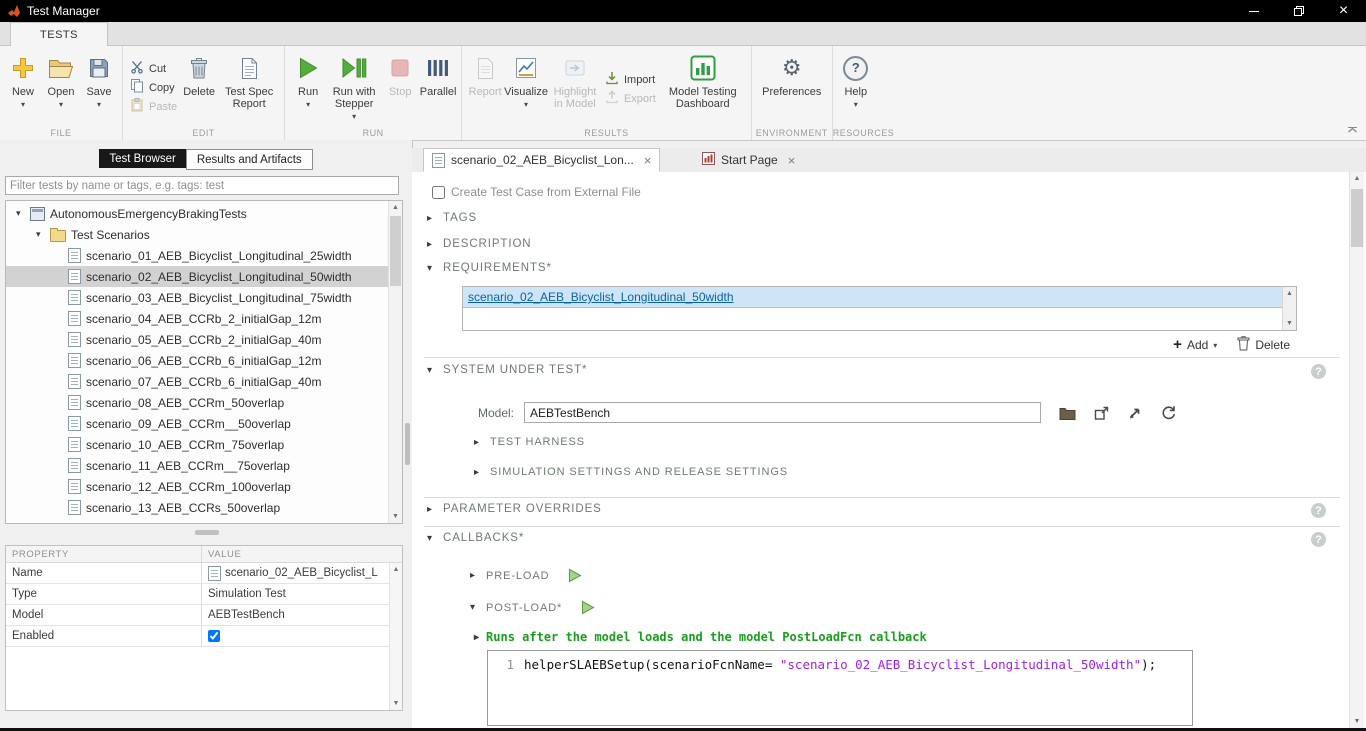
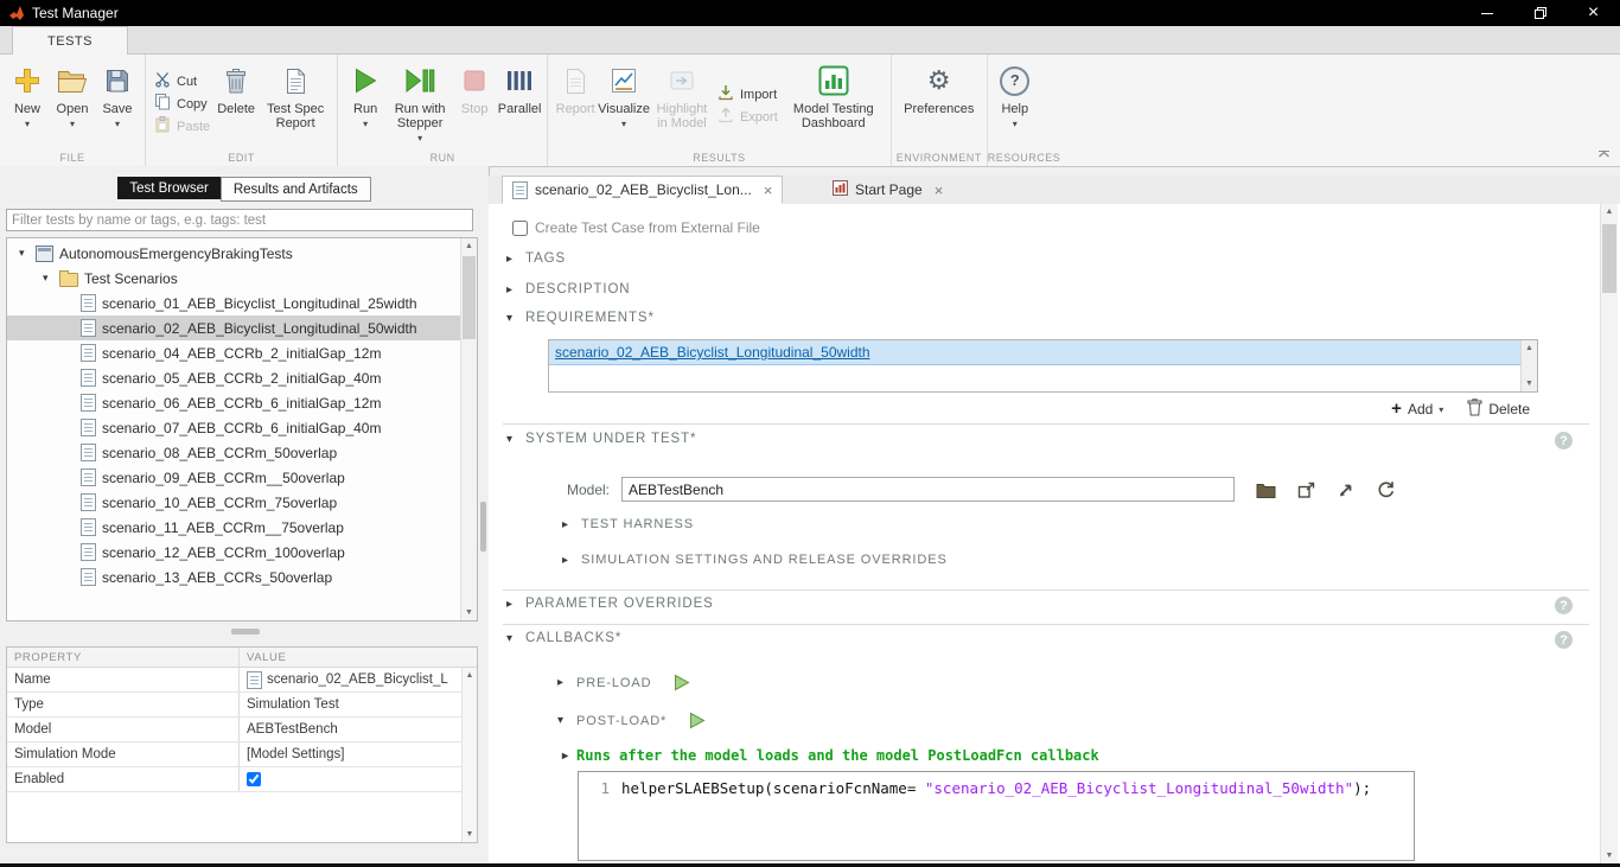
  Test Manager
  ×
  TESTS
  New
  ▾
  Open
  ▾
  Save
  ▾
  FILE
  Cut
  Copy
  Paste
  Delete
  Test Spec Report
  EDIT
  Run
  ▾
  Run with Stepper
  ▾
  Stop
  Parallel
  RUN
  Report
  Visualize
  ▾
  Highlight in Model
  Import
  Export
  Model Testing Dashboard
  RESULTS
  ⚙
  Preferences
  ENVIRONMENT
  ?
  Help
  ▾
  RESOURCES
  Test Browser
  Results and Artifacts
  Filter tests by name or tags, e.g. tags: test
  ▾
  AutonomousEmergencyBrakingTests
  ▾
  Test Scenarios
  scenario_01_AEB_Bicyclist_Longitudinal_25width
  scenario_02_AEB_Bicyclist_Longitudinal_50width
- scenario_03_AEB_Bicyclist_Longitudinal_75width
  scenario_04_AEB_CCRb_2_initialGap_12m
  scenario_05_AEB_CCRb_2_initialGap_40m
  scenario_06_AEB_CCRb_6_initialGap_12m
  scenario_07_AEB_CCRb_6_initialGap_40m
  scenario_08_AEB_CCRm_50overlap
  scenario_09_AEB_CCRm__50overlap
  scenario_10_AEB_CCRm_75overlap
  scenario_11_AEB_CCRm__75overlap
  scenario_12_AEB_CCRm_100overlap
  scenario_13_AEB_CCRs_50overlap
  PROPERTY
  VALUE
  Name
  scenario_02_AEB_Bicyclist_L
  Type
  Simulation Test
  Model
  AEBTestBench
+ Simulation Mode
+ [Model Settings]
  Enabled
  scenario_02_AEB_Bicyclist_Lon...
  ×
  Start Page
  ×
  Create Test Case from External File
  ▸
  TAGS
  ▸
  DESCRIPTION
  ▾
  REQUIREMENTS*
  scenario_02_AEB_Bicyclist_Longitudinal_50width
  +
  Add
  ▾
  Delete
  ▾
  SYSTEM UNDER TEST*
  ?
  Model:
  AEBTestBench
  ▸
  TEST HARNESS
  ▸
- SIMULATION SETTINGS AND RELEASE SETTINGS
+ SIMULATION SETTINGS AND RELEASE OVERRIDES
  ▸
  PARAMETER OVERRIDES
  ?
  ▾
  CALLBACKS*
  ?
  ▸
  PRE-LOAD
  ▾
  POST-LOAD*
  ▸
  Runs after the model loads and the model PostLoadFcn callback
  1
  helperSLAEBSetup(scenarioFcnName= "scenario_02_AEB_Bicyclist_Longitudinal_50width");
